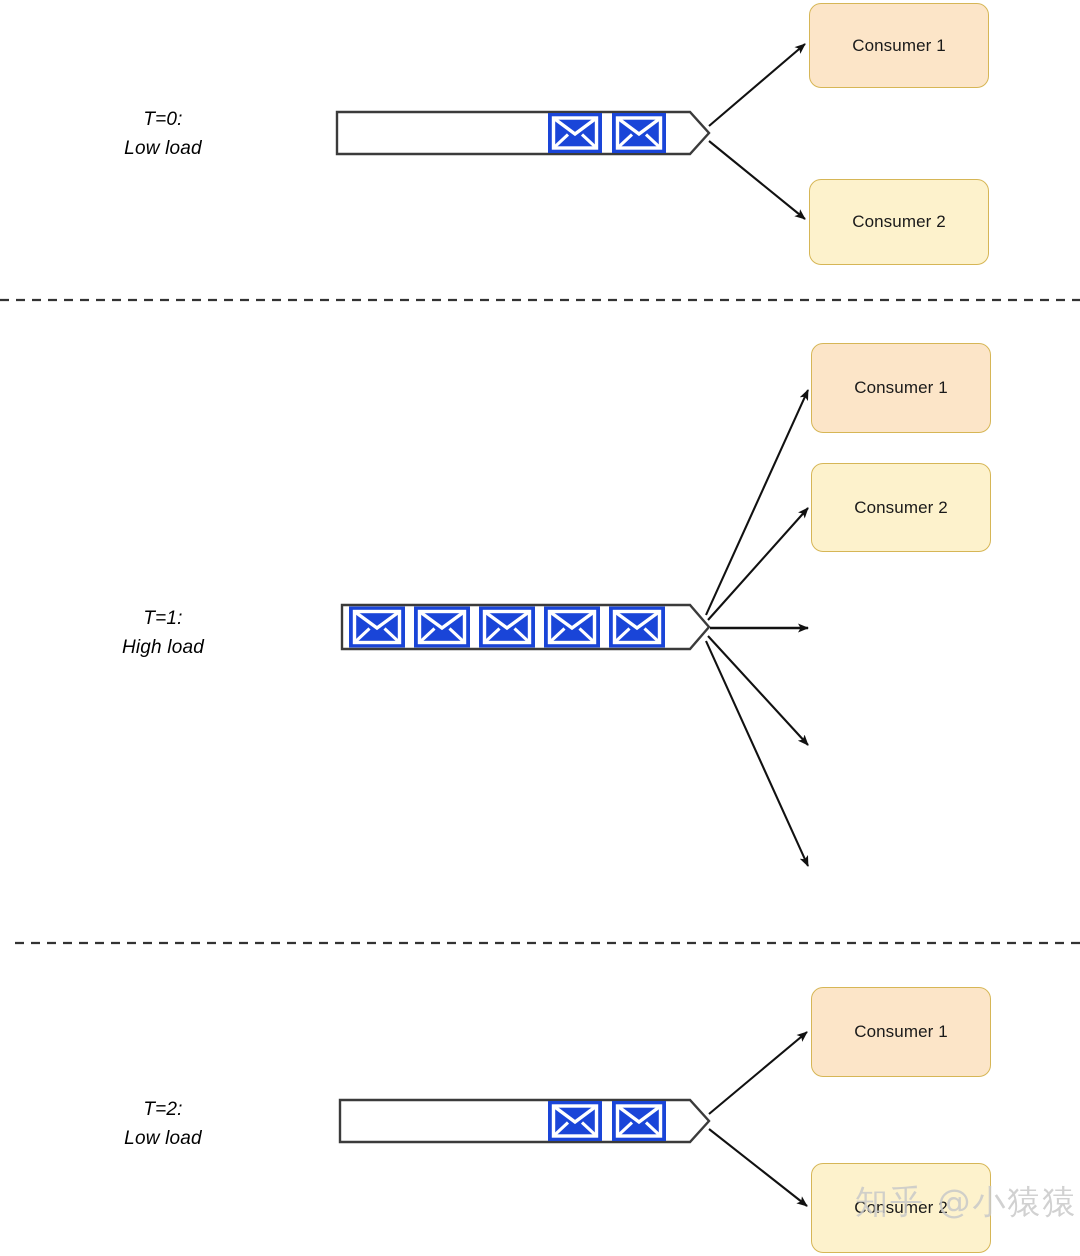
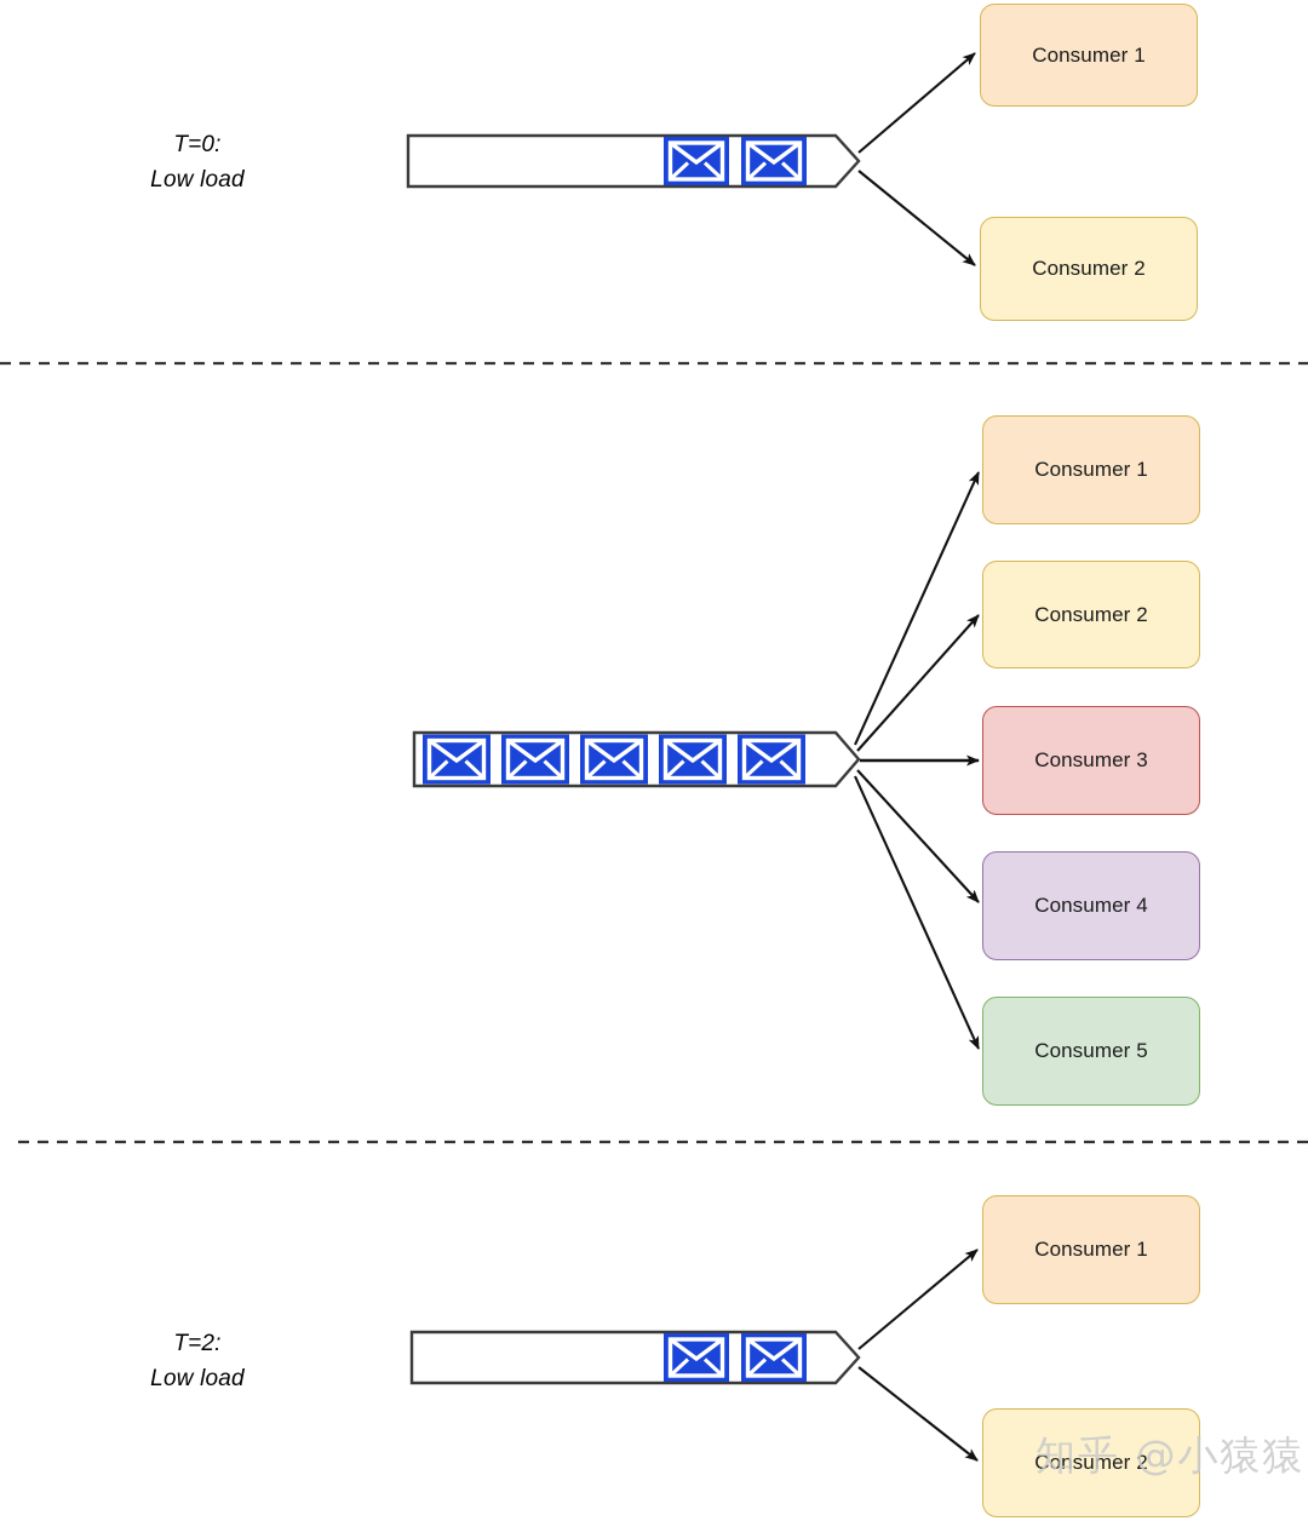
  T=0:
  Low load
- T=1:
- High load
  T=2:
  Low load
  Consumer 1
  Consumer 2
  Consumer 1
  Consumer 2
+ Consumer 3
+ Consumer 4
+ Consumer 5
  Consumer 1
  Consumer 2
  知乎 @小猿猿
